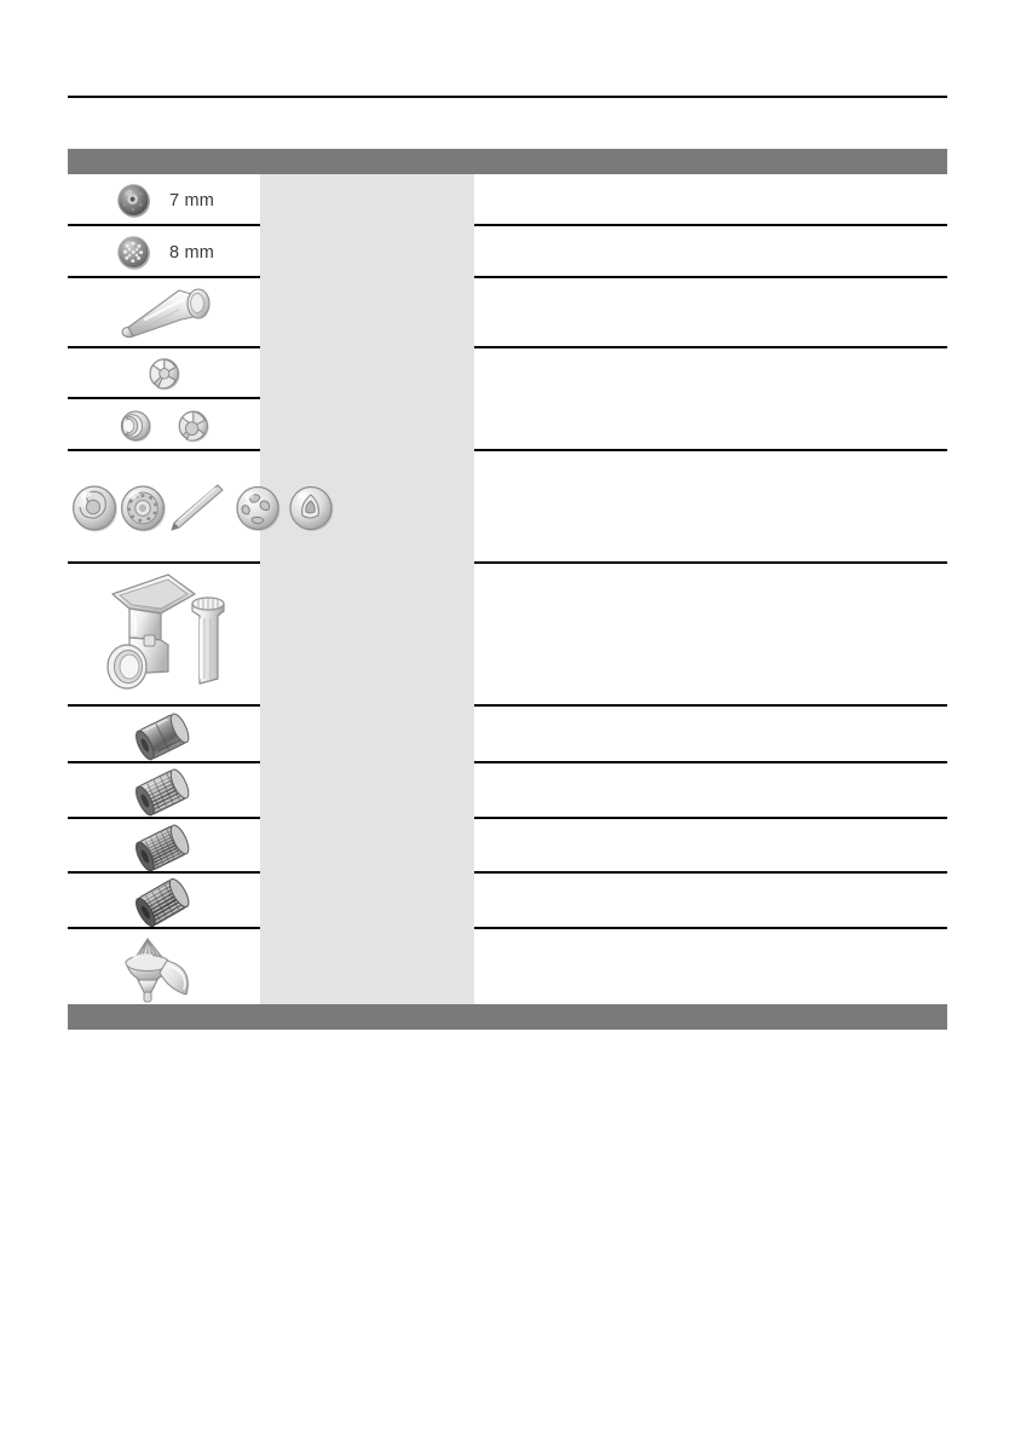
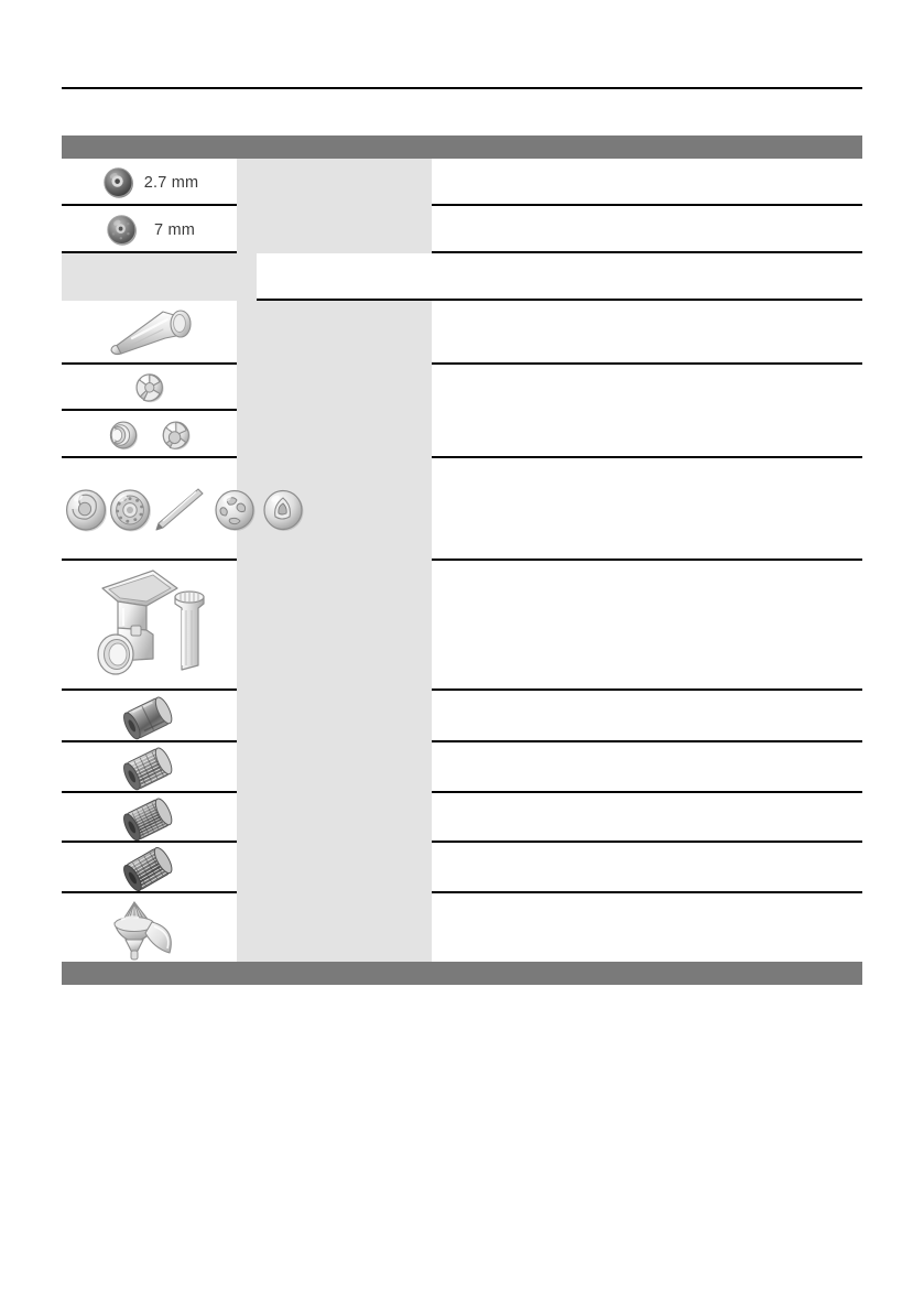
+ 2.7 mm
  7 mm
- 8 mm
